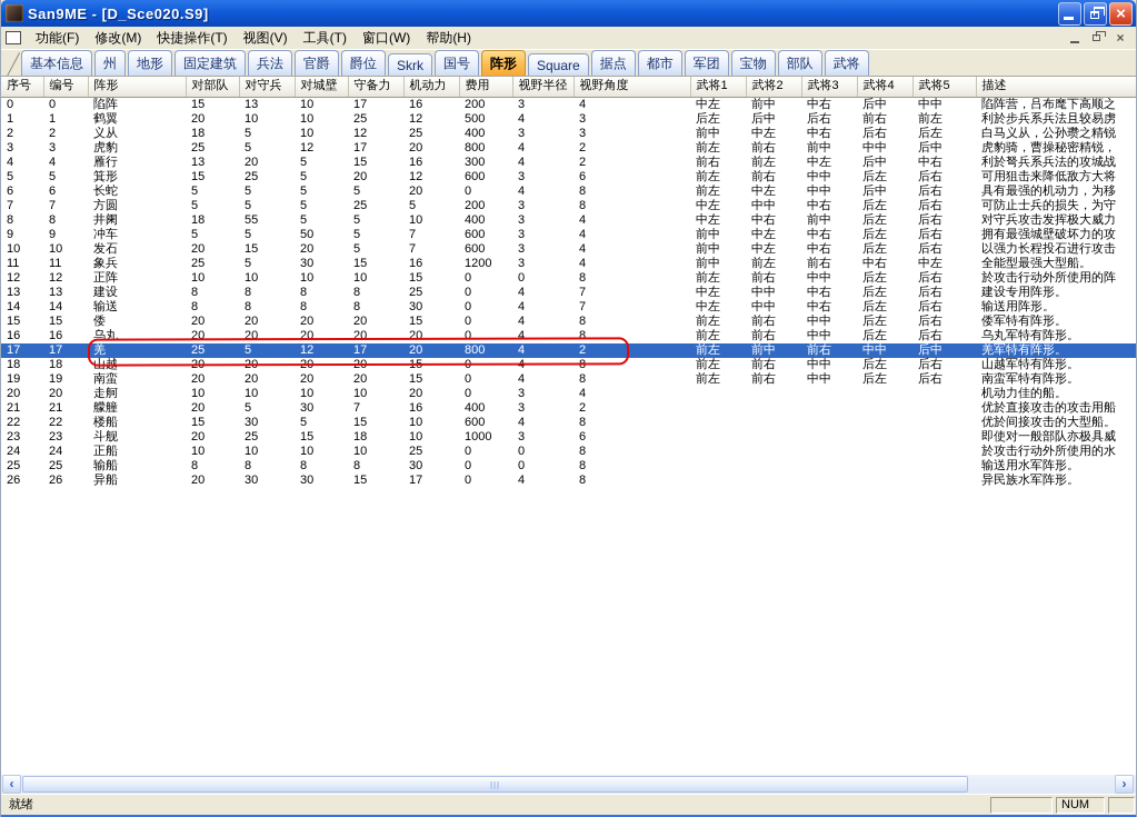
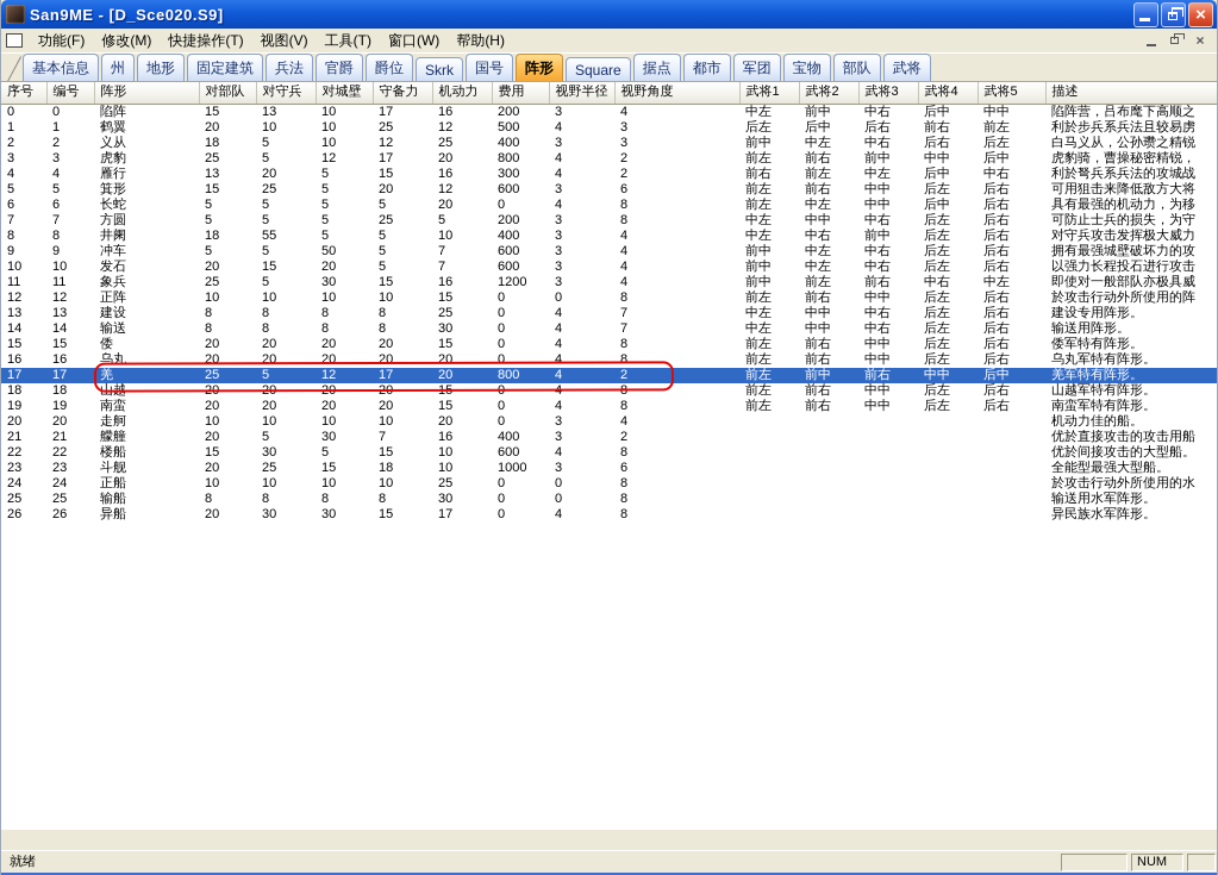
  San9ME - [D_Sce020.S9]
  ×
  功能(F)
  修改(M)
  快捷操作(T)
  视图(V)
  工具(T)
  窗口(W)
  帮助(H)
  ×
  基本信息
  州
  地形
  固定建筑
  兵法
  官爵
  爵位
  Skrk
  国号
  阵形
  Square
  据点
  都市
  军团
  宝物
  部队
  武将
  序号	编号	阵形	对部队	对守兵	对城壁	守备力	机动力	费用	视野半径	视野角度	武将1	武将2	武将3	武将4	武将5	描述
  0	0	陷阵	15	13	10	17	16	200	3	4	中左	前中	中右	后中	中中	陷阵营，吕布麾下高顺之
  1	1	鹤翼	20	10	10	25	12	500	4	3	后左	后中	后右	前右	前左	利於步兵系兵法且较易虏
  2	2	义从	18	5	10	12	25	400	3	3	前中	中左	中右	后右	后左	白马义从，公孙瓒之精锐
  3	3	虎豹	25	5	12	17	20	800	4	2	前左	前右	前中	中中	后中	虎豹骑，曹操秘密精锐，
  4	4	雁行	13	20	5	15	16	300	4	2	前右	前左	中左	后中	中右	利於弩兵系兵法的攻城战
  5	5	箕形	15	25	5	20	12	600	3	6	前左	前右	中中	后左	后右	可用狙击来降低敌方大将
  6	6	长蛇	5	5	5	5	20	0	4	8	前左	中左	中中	后中	后右	具有最强的机动力，为移
  7	7	方圆	5	5	5	25	5	200	3	8	中左	中中	中右	后左	后右	可防止士兵的损失，为守
  8	8	井阑	18	55	5	5	10	400	3	4	中左	中右	前中	后左	后右	对守兵攻击发挥极大威力
  9	9	冲车	5	5	50	5	7	600	3	4	前中	中左	中右	后左	后右	拥有最强城壁破坏力的攻
  10	10	发石	20	15	20	5	7	600	3	4	前中	中左	中右	后左	后右	以强力长程投石进行攻击
- 11	11	象兵	25	5	30	15	16	1200	3	4	前中	前左	前右	中右	中左	全能型最强大型船。
+ 11	11	象兵	25	5	30	15	16	1200	3	4	前中	前左	前右	中右	中左	即使对一般部队亦极具威
  12	12	正阵	10	10	10	10	15	0	0	8	前左	前右	中中	后左	后右	於攻击行动外所使用的阵
  13	13	建设	8	8	8	8	25	0	4	7	中左	中中	中右	后左	后右	建设专用阵形。
  14	14	输送	8	8	8	8	30	0	4	7	中左	中中	中右	后左	后右	输送用阵形。
  15	15	倭	20	20	20	20	15	0	4	8	前左	前右	中中	后左	后右	倭军特有阵形。
  16	16	乌丸	20	20	20	20	20	0	4	8	前左	前右	中中	后左	后右	乌丸军特有阵形。
  17	17	羌	25	5	12	17	20	800	4	2	前左	前中	前右	中中	后中	羌军特有阵形。
  18	18	山越	20	20	20	20	15	0	4	8	前左	前右	中中	后左	后右	山越军特有阵形。
  19	19	南蛮	20	20	20	20	15	0	4	8	前左	前右	中中	后左	后右	南蛮军特有阵形。
  20	20	走舸	10	10	10	10	20	0	3	4						机动力佳的船。
  21	21	艨艟	20	5	30	7	16	400	3	2						优於直接攻击的攻击用船
  22	22	楼船	15	30	5	15	10	600	4	8						优於间接攻击的大型船。
- 23	23	斗舰	20	25	15	18	10	1000	3	6						即使对一般部队亦极具威
+ 23	23	斗舰	20	25	15	18	10	1000	3	6						全能型最强大型船。
  24	24	正船	10	10	10	10	25	0	0	8						於攻击行动外所使用的水
  25	25	输船	8	8	8	8	30	0	0	8						输送用水军阵形。
  26	26	异船	20	30	30	15	17	0	4	8						异民族水军阵形。
- ‹
- ›
  就绪
  NUM
